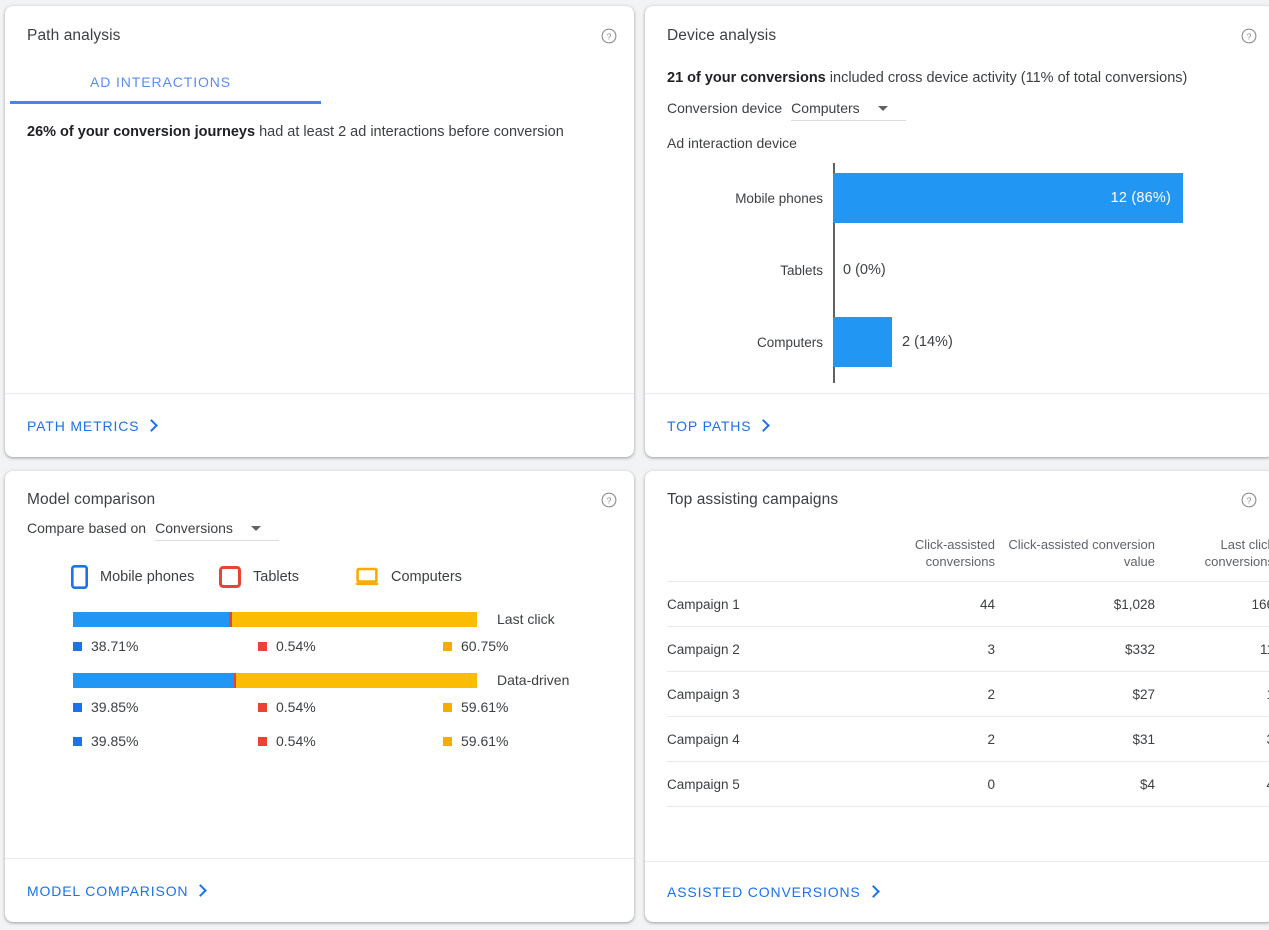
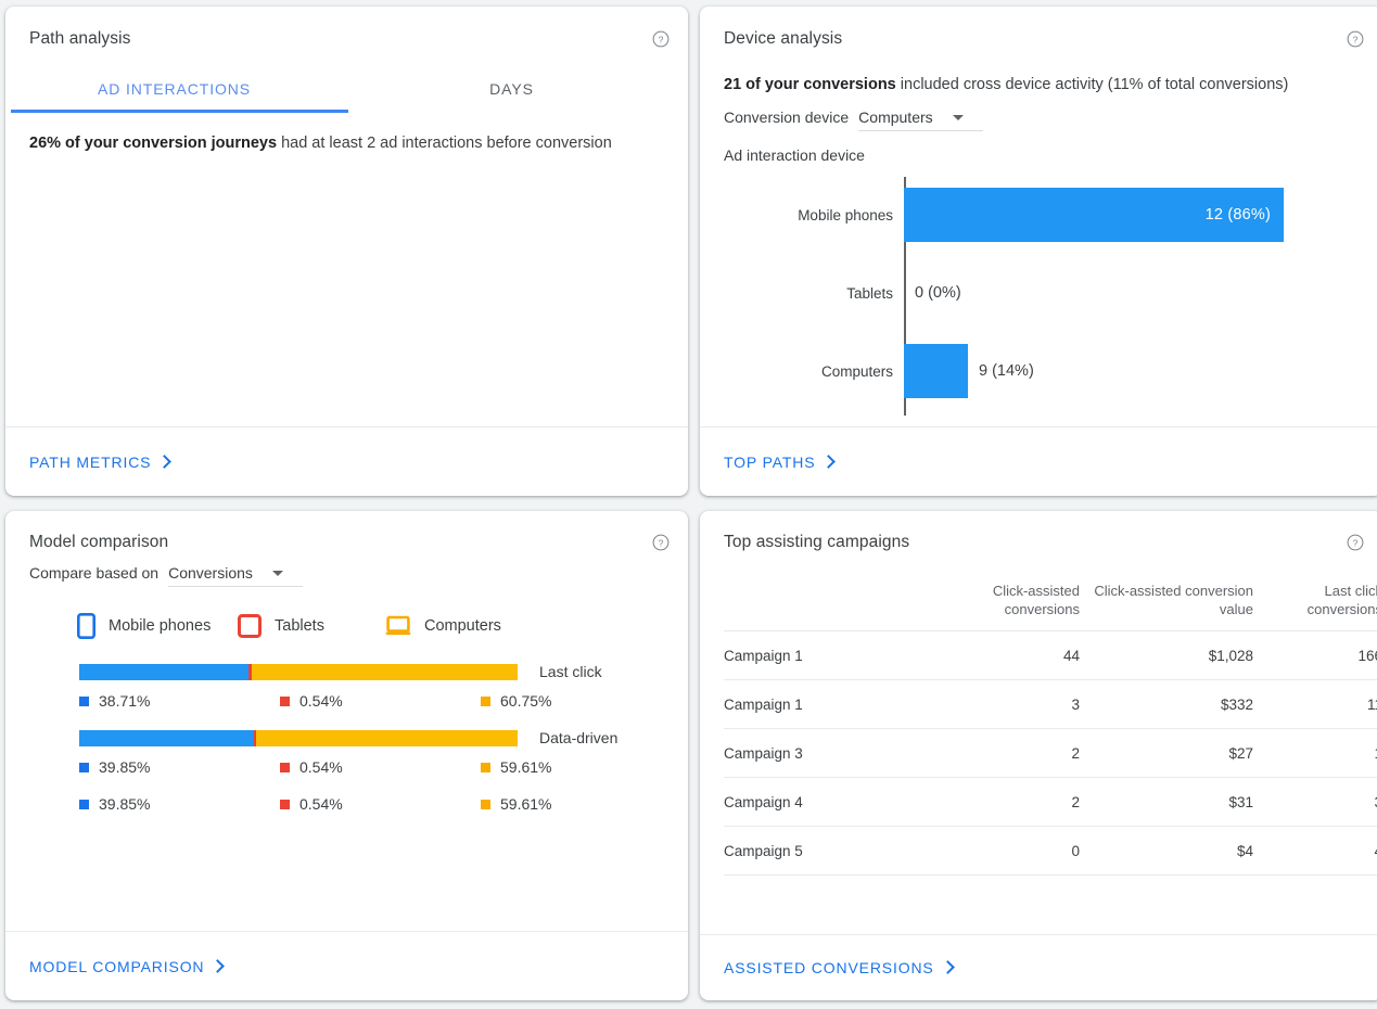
  Path analysis
  ?
  AD INTERACTIONS
+ DAYS
  26% of your conversion journeys had at least 2 ad interactions before conversion
  PATH METRICS
  Device analysis
  ?
  21 of your conversions included cross device activity (11% of total conversions)
  Conversion device
  Computers
  Ad interaction device
  Mobile phones
  12 (86%)
  Tablets
  0 (0%)
  Computers
- 2 (14%)
+ 9 (14%)
  TOP PATHS
  Model comparison
  ?
  Compare based on
  Conversions
  Mobile phones
  Tablets
  Computers
  Last click
  38.71%
  0.54%
  60.75%
  Data-driven
  39.85%
  0.54%
  59.61%
  39.85%
  0.54%
  59.61%
  MODEL COMPARISON
  Top assisting campaigns
  ?
  	Click-assisted conversions	Click-assisted conversion value	Last clic conversion
  Campaign 1	44	$1,028	16
- Campaign 2	3	$332	1
+ Campaign 1	3	$332	1
  Campaign 3	2	$27
  Campaign 4	2	$31
  Campaign 5	0	$4
  ASSISTED CONVERSIONS
